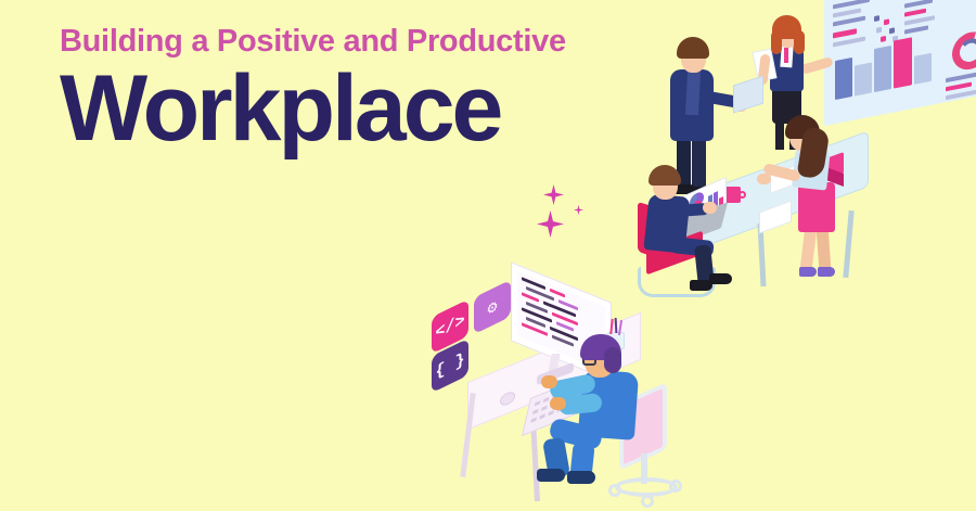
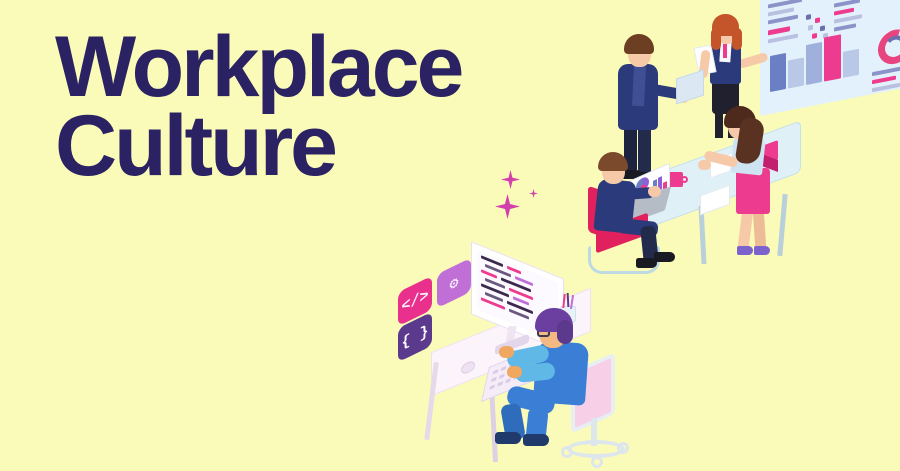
- Building a Positive and Productive
  Workplace
+ Culture
